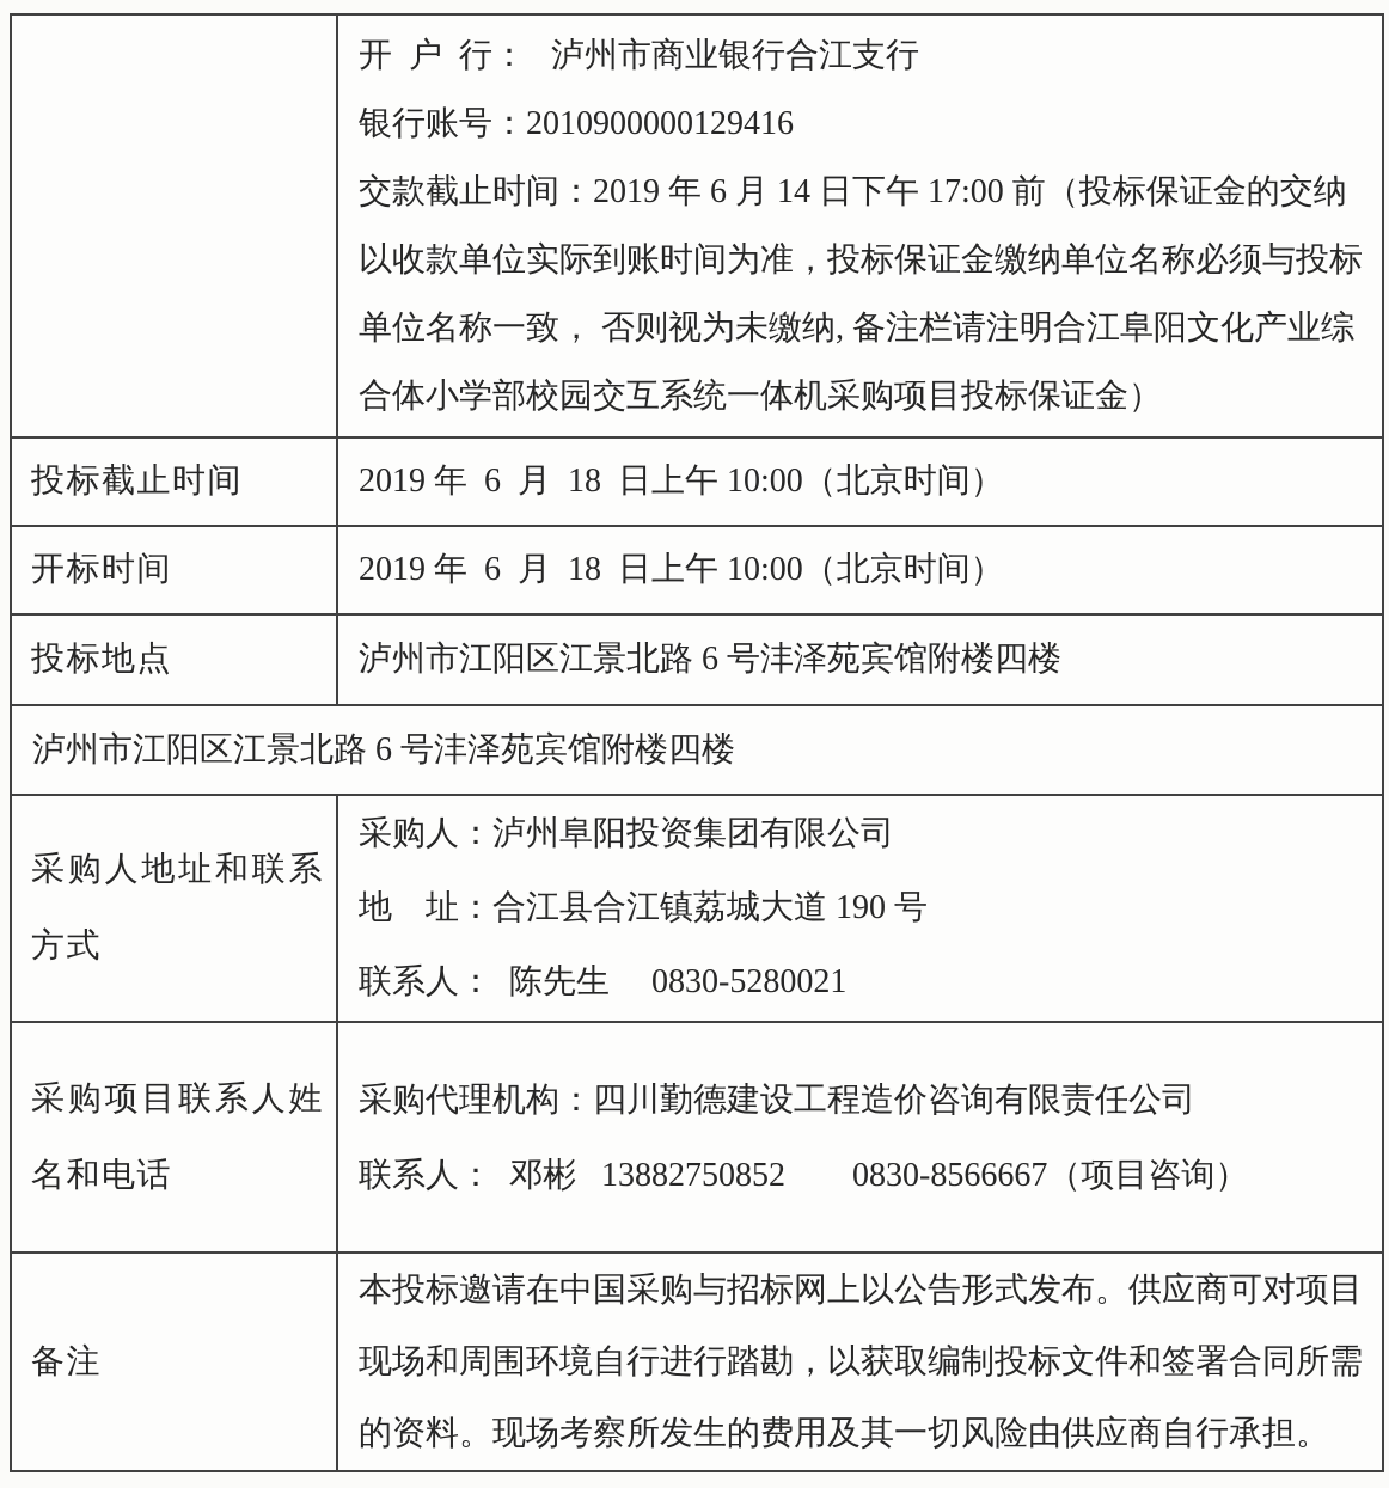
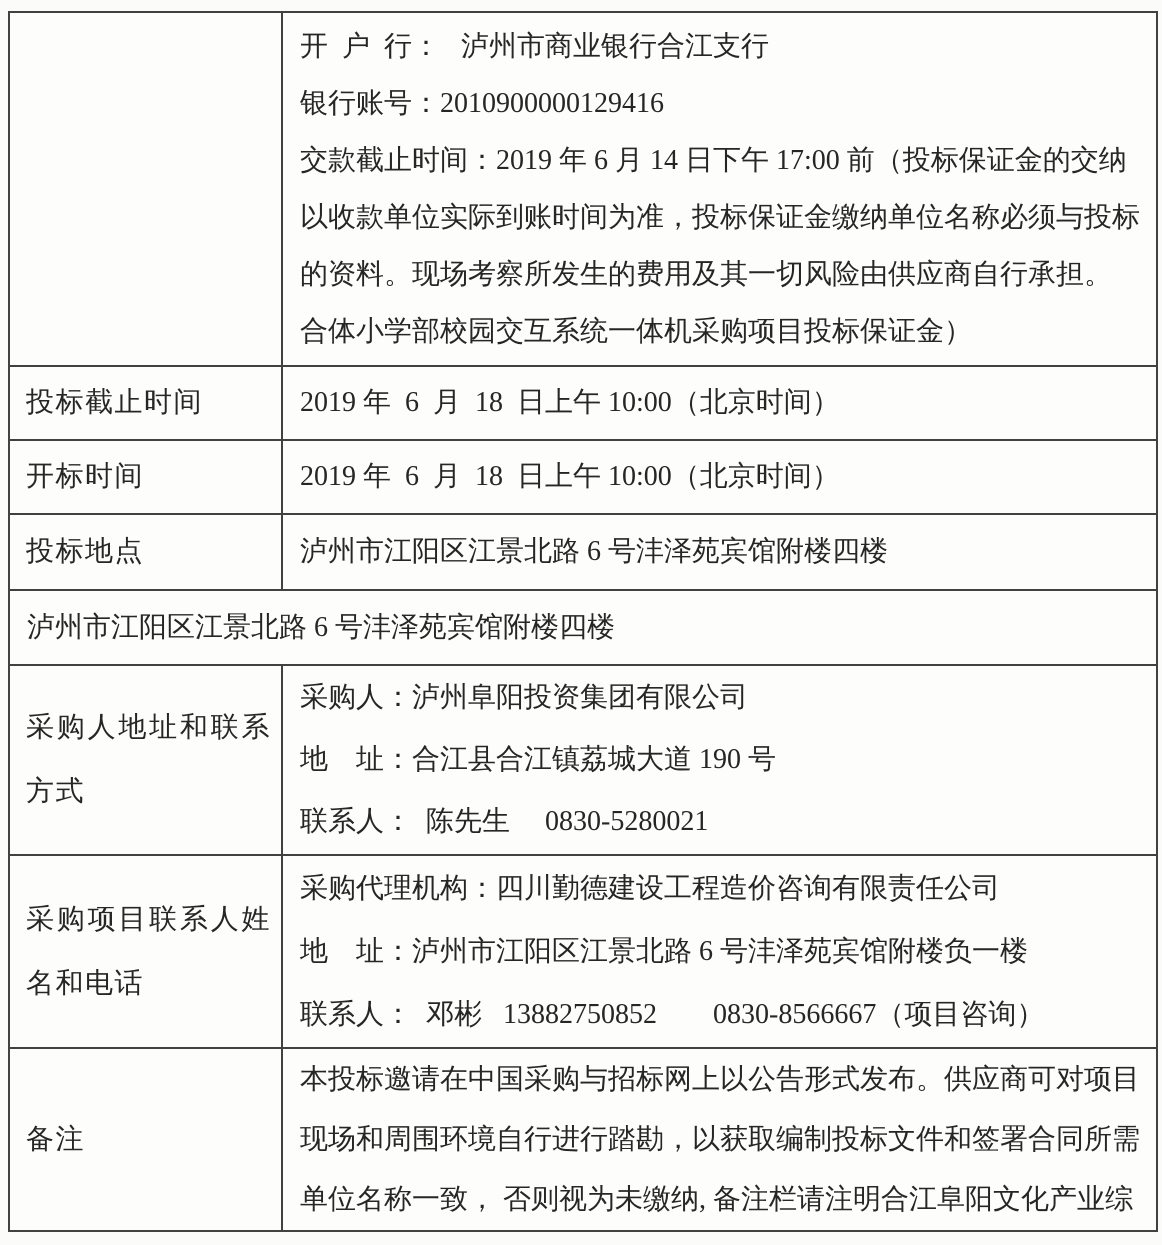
  开 户 行： 泸州市商业银行合江支行
  银行账号：2010900000129416
  交款截止时间：2019 年 6 月 14 日下午 17:00 前（投标保证金的交纳
  以收款单位实际到账时间为准，投标保证金缴纳单位名称必须与投标
- 单位名称一致， 否则视为未缴纳, 备注栏请注明合江阜阳文化产业综
+ 的资料。现场考察所发生的费用及其一切风险由供应商自行承担。
  合体小学部校园交互系统一体机采购项目投标保证金）
  投标截止时间
  2019 年 6 月 18 日上午 10:00（北京时间）
  开标时间
  2019 年 6 月 18 日上午 10:00（北京时间）
  投标地点
  泸州市江阳区江景北路 6 号沣泽苑宾馆附楼四楼
  泸州市江阳区江景北路 6 号沣泽苑宾馆附楼四楼
  采购人地址和联系方式
  采购人：泸州阜阳投资集团有限公司
  地 址：合江县合江镇荔城大道 190 号
  联系人： 陈先生 0830-5280021
  采购项目联系人姓名和电话
  采购代理机构：四川勤德建设工程造价咨询有限责任公司
+ 地 址：泸州市江阳区江景北路 6 号沣泽苑宾馆附楼负一楼
  联系人： 邓彬 13882750852 0830-8566667（项目咨询）
  备注
  本投标邀请在中国采购与招标网上以公告形式发布。供应商可对项目
  现场和周围环境自行进行踏勘，以获取编制投标文件和签署合同所需
- 的资料。现场考察所发生的费用及其一切风险由供应商自行承担。
+ 单位名称一致， 否则视为未缴纳, 备注栏请注明合江阜阳文化产业综
